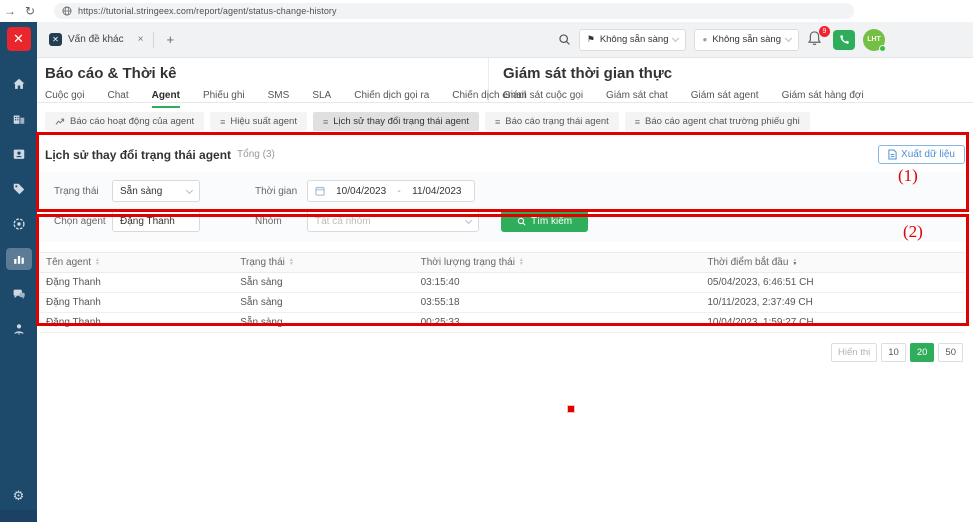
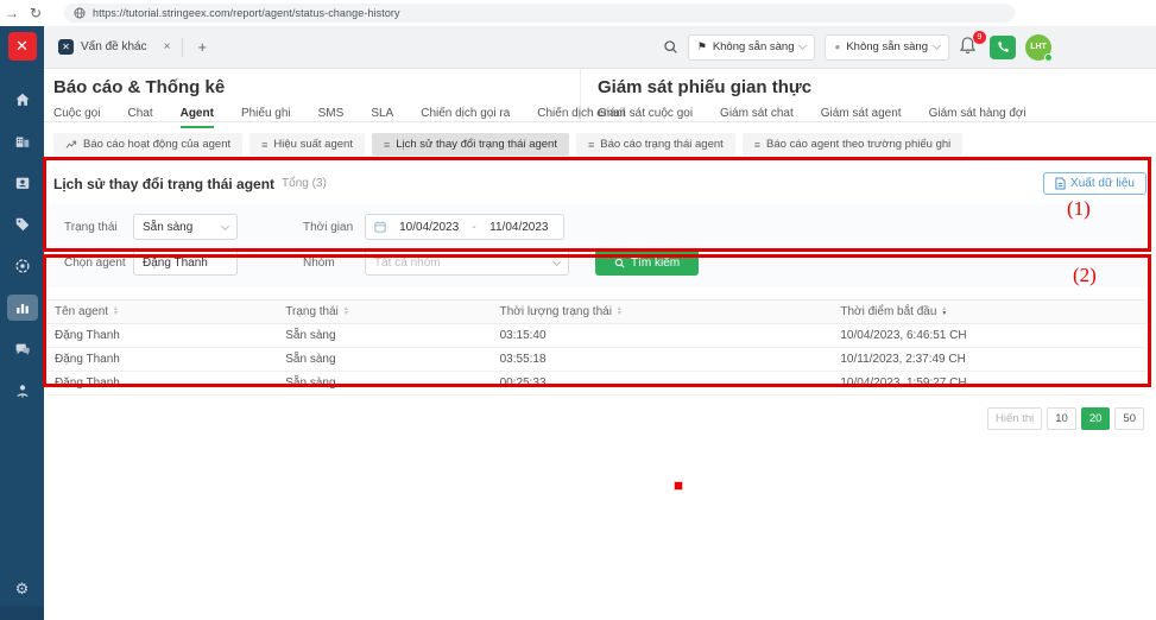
  →
  ↻
  https://tutorial.stringeex.com/report/agent/status-change-history
  ✕
  Vấn đề khác
  ×
  +
  ⚑
  Không sẵn sàng
  ●
  Không sẵn sàng
  ✕
  ⚙
- Báo cáo & Thời kê
+ Báo cáo & Thống kê
  Cuộc gọi
  Chat
  Agent
  Phiếu ghi
  SMS
  SLA
  Chiến dịch gọi ra
  Chiến dịch email
- Giám sát thời gian thực
+ Giám sát phiếu gian thực
  Giám sát cuộc gọi
  Giám sát chat
  Giám sát agent
  Giám sát hàng đợi
  Báo cáo hoạt động của agent
  ≡
  Hiệu suất agent
  ≡
  Lịch sử thay đổi trạng thái agent
  ≡
  Báo cáo trạng thái agent
  ≡
- Báo cáo agent chat trường phiếu ghi
+ Báo cáo agent theo trường phiếu ghi
  Lịch sử thay đổi trạng thái agent
  Tổng (3)
  Xuất dữ liệu
  Trạng thái
  Sẵn sàng
  Thời gian
  10/04/2023
  -
  11/04/2023
  Chọn agent
  Đặng Thanh
  Nhóm
  Tất cả nhóm
  Tìm kiếm
  Tên agent	Trạng thái	Thời lượng trạng thái	Thời điểm bắt đầu
- Đặng Thanh	Sẵn sàng	03:15:40	05/04/2023, 6:46:51 CH
+ Đặng Thanh	Sẵn sàng	03:15:40	10/04/2023, 6:46:51 CH
  Đặng Thanh	Sẵn sàng	03:55:18	10/11/2023, 2:37:49 CH
  Đặng Thanh	Sẵn sàng	00:25:33	10/04/2023, 1:59:27 CH
  Hiển thị
  10
  20
  50
  (1)
  (2)
